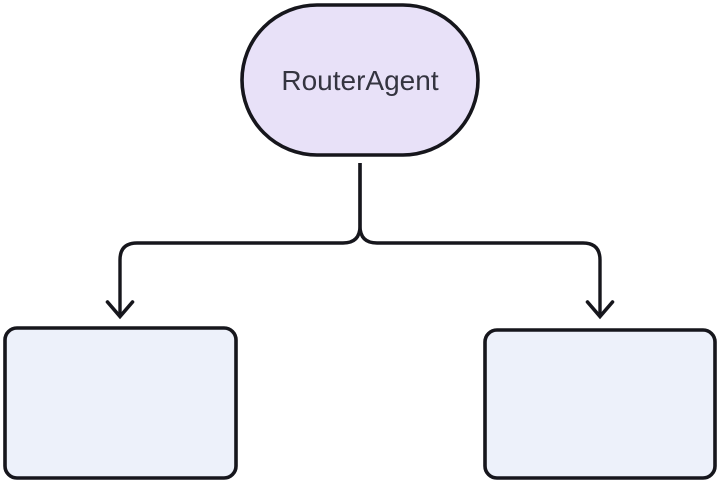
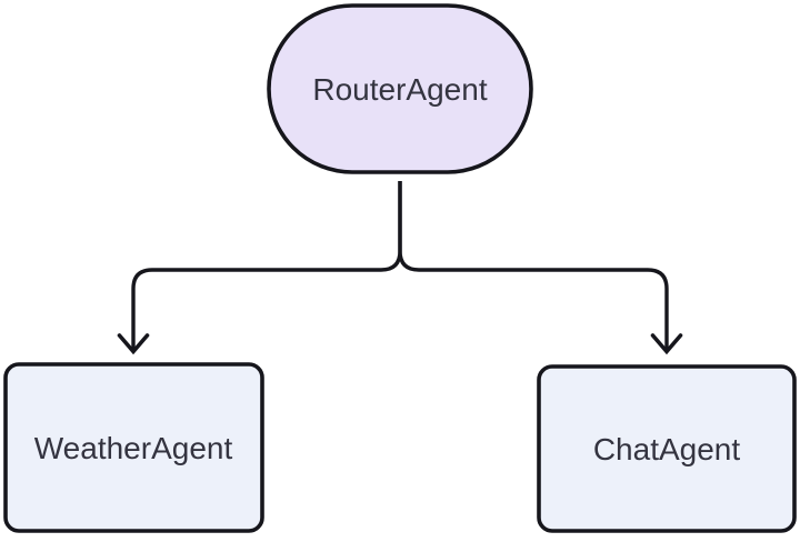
  RouterAgent
+ WeatherAgent
+ ChatAgent
